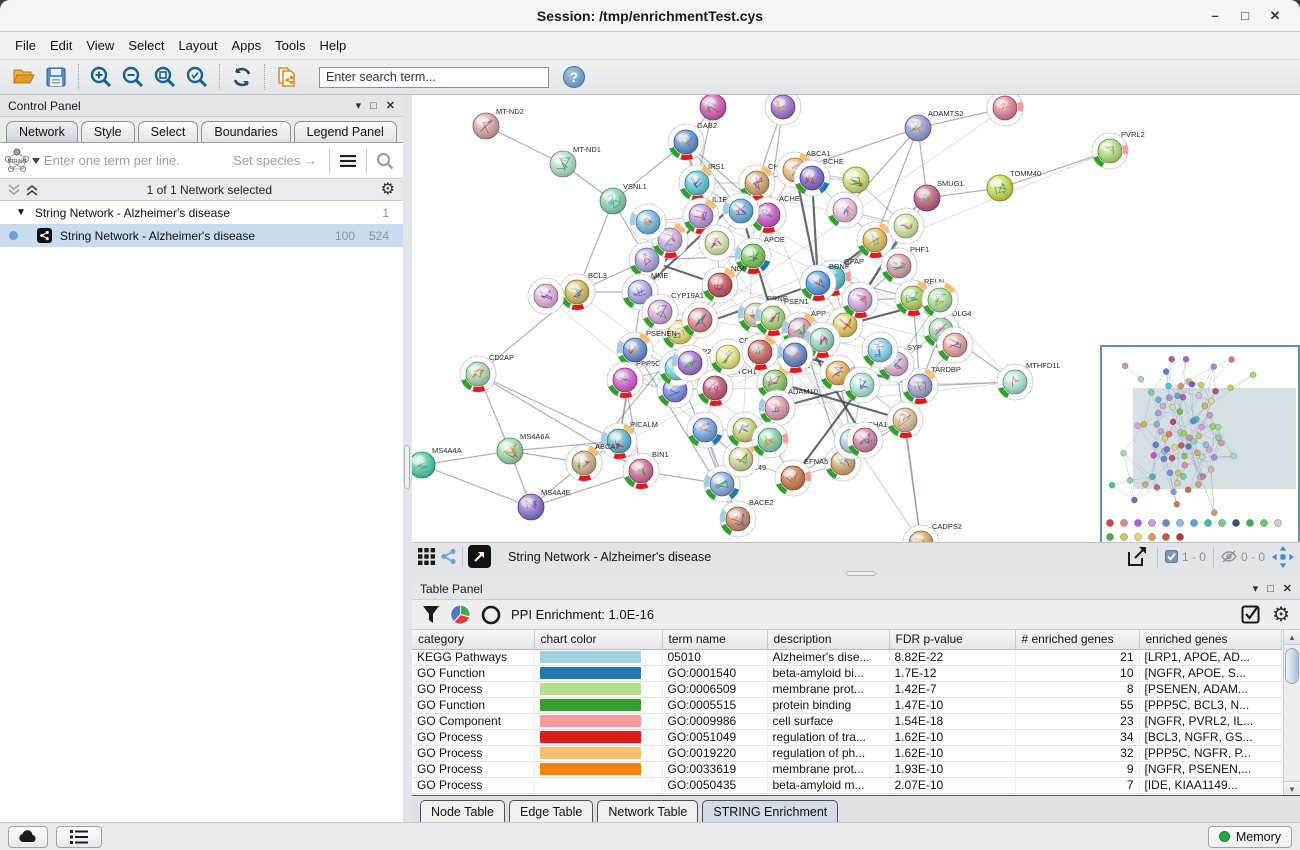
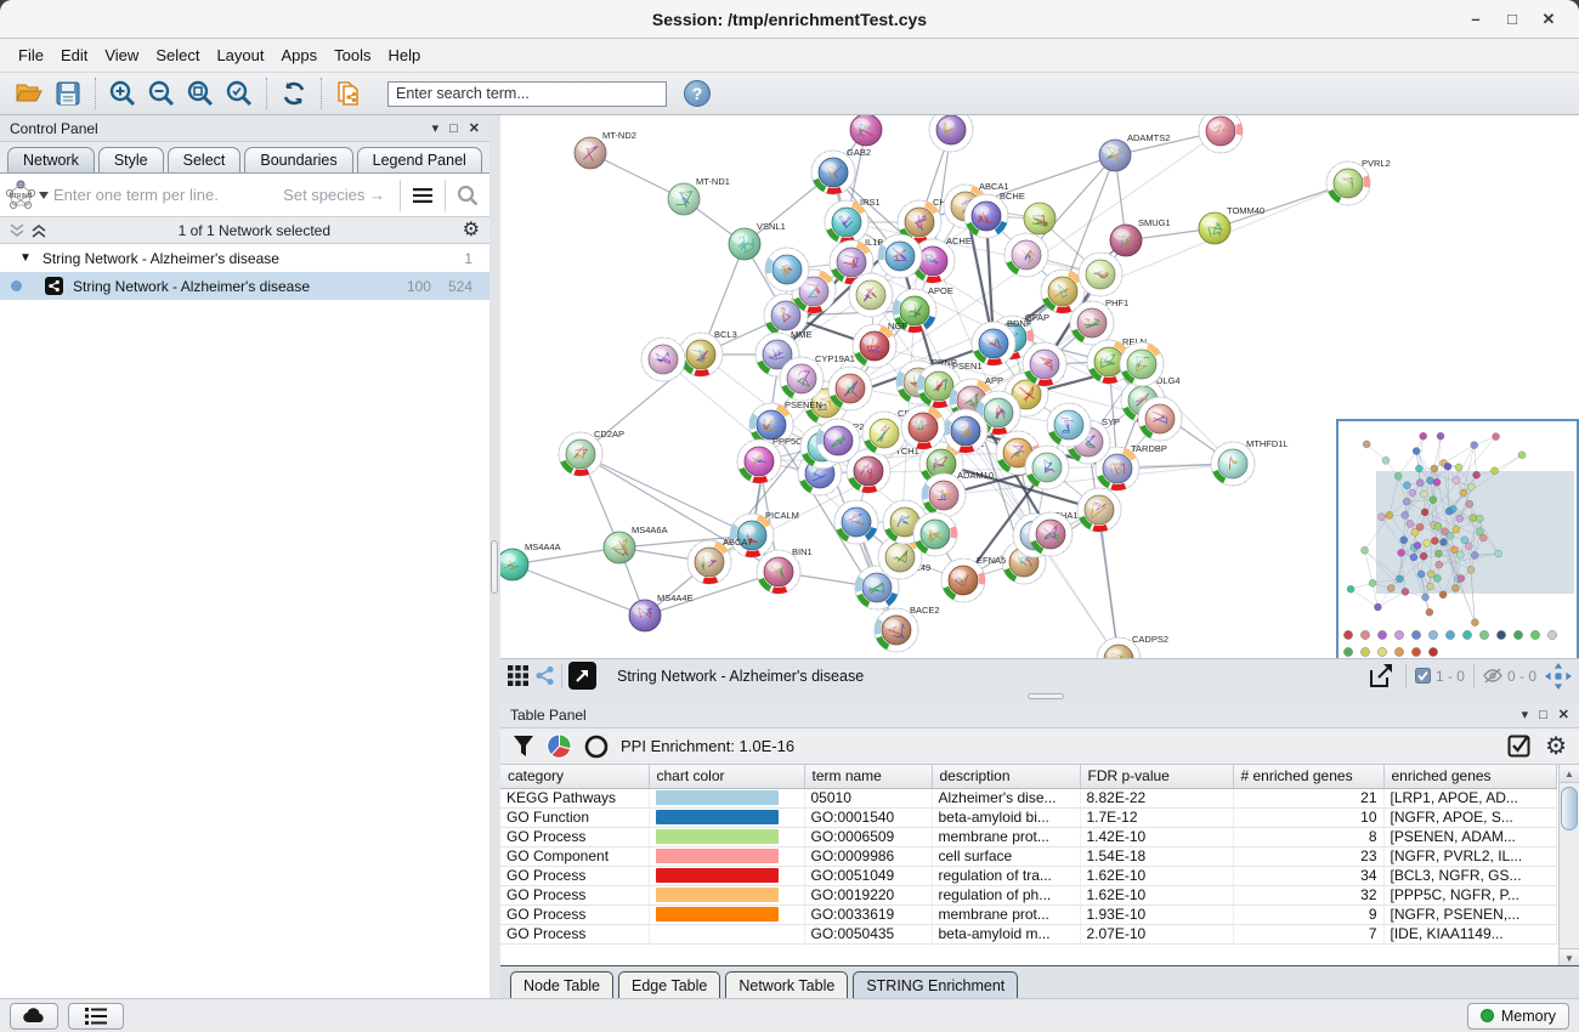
  Session: /tmp/enrichmentTest.cys
  –
  □
  ✕
  File
  Edit
  View
  Select
  Layout
  Apps
  Tools
  Help
  Enter search term...
  ?
  Control Panel
  ▾
  □
  ✕
  Network
  Style
  Select
  Boundaries
  Legend Panel
  Enter one term per line.
  Set species →
  1 of 1 Network selected
  ⚙
  ▼
  String Network - Alzheimer's disease
  1
  String Network - Alzheimer's disease
  100
  524
  MT-ND2
  MT-ND1
  VSNL1
  ADAMTS2
  PVRL2
  TOMM40
  SMUG1
  PHF1
  RELN
  CD2AP
  MS4A6A
  MS4A4A
  MS4A4E
  PICALM
  ABCA7
  BIN1
  MTHFD1L
  CADPS2
  EFNA5
  BACE2
  BCL3
  TARDBP
  DLG4
  SYP
  GAB2
  IRS1
  ABCA1
  BCHE
  ACHE
  IL1B
  APOE
  MME
  NGF
  GFAP
  BDNF
  PRNP
  PSEN1
  APP
  CYP19A1
  PSENEN
  PPP5C
  ADAM10
  String Network - Alzheimer's disease
  1 - 0
  0 - 0
  Table Panel
  ▾
  □
  ✕
  PPI Enrichment: 1.0E-16
  ⚙
  category	chart color	term name	description	FDR p-value	# enriched genes	enriched genes
  KEGG Pathways		05010	Alzheimer's dise...	8.82E-22	21	[LRP1, APOE, AD...
  GO Function		GO:0001540	beta-amyloid bi...	1.7E-12	10	[NGFR, APOE, S...
- GO Process		GO:0006509	membrane prot...	1.42E-7	8	[PSENEN, ADAM...
+ GO Process		GO:0006509	membrane prot...	1.42E-10	8	[PSENEN, ADAM...
- GO Function		GO:0005515	protein binding	1.47E-10	55	[PPP5C, BCL3, N...
  GO Component		GO:0009986	cell surface	1.54E-18	23	[NGFR, PVRL2, IL...
  GO Process		GO:0051049	regulation of tra...	1.62E-10	34	[BCL3, NGFR, GS...
  GO Process		GO:0019220	regulation of ph...	1.62E-10	32	[PPP5C, NGFR, P...
  GO Process		GO:0033619	membrane prot...	1.93E-10	9	[NGFR, PSENEN,...
  GO Process		GO:0050435	beta-amyloid m...	2.07E-10	7	[IDE, KIAA1149...
  ▲
  ▼
  Node Table
  Edge Table
  Network Table
  STRING Enrichment
  Memory
